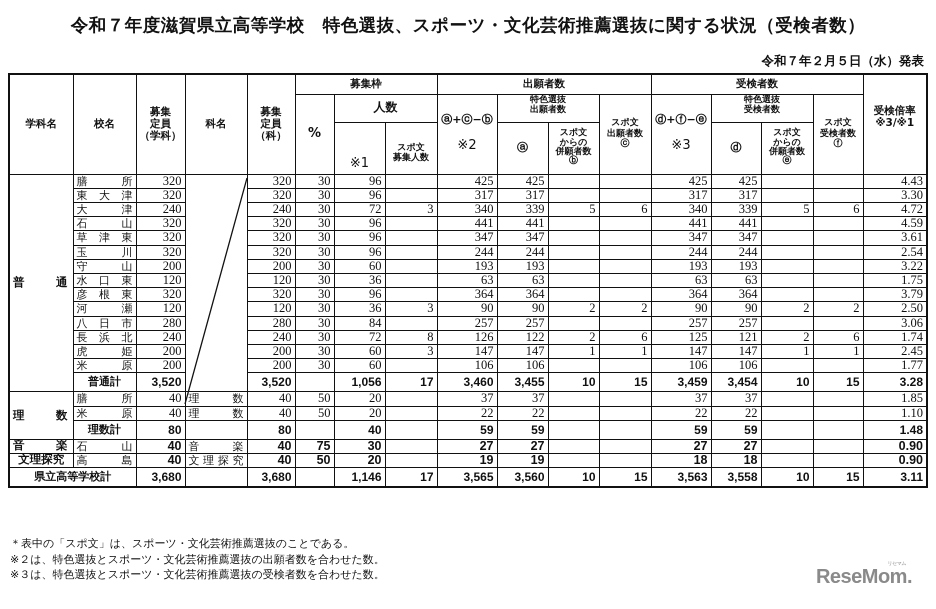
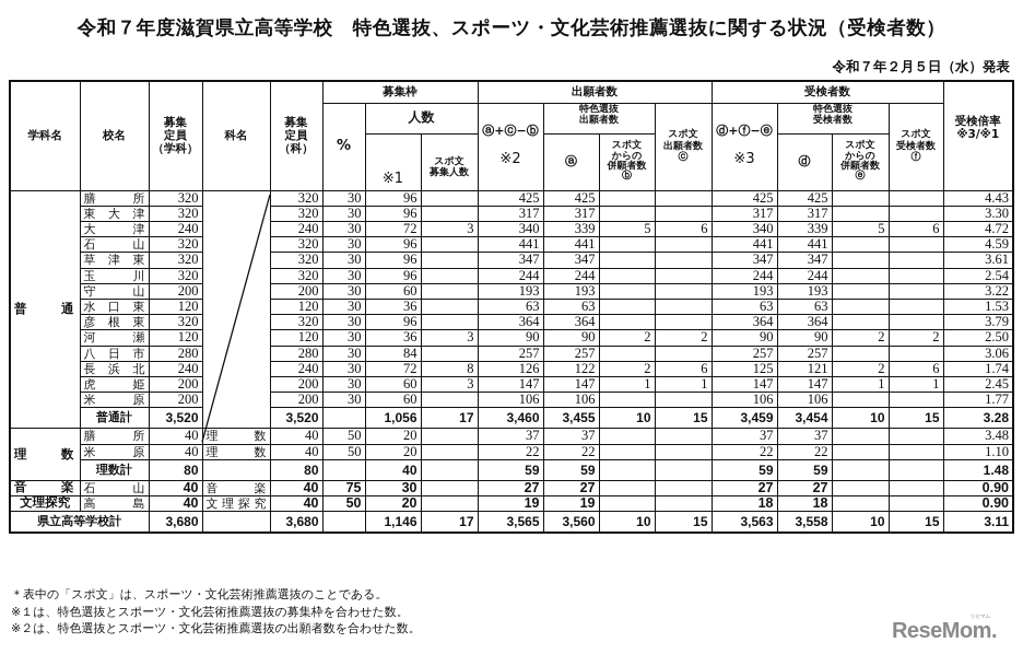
  令和７年度滋賀県立高等学校 特色選抜、スポーツ・文化芸術推薦選抜に関する状況（受検者数）
  令和７年２月５日（水）発表
  学科名	校名	募集 定員 （学科）	科名	募集 定員 （科）	募集枠	出願者数	受検者数	受検倍率 ※3/※1
  %	人数	ⓐ+ⓒ−ⓑ※2	特色選抜 出願者数	スポ文 出願者数 ⓒ	ⓓ+ⓕ−ⓔ※3	特色選抜 受検者数	スポ文 受検者数 ⓕ
  ※1	スポ文 募集人数	ⓐ	スポ文 からの 併願者数 ⓑ	ⓓ	スポ文 からの 併願者数 ⓔ
  普 通	膳所	320		320	30	96		425	425			425	425			4.43
  東大津	320	320	30	96		317	317			317	317			3.30
  大津	240	240	30	72	3	340	339	5	6	340	339	5	6	4.72
  石山	320	320	30	96		441	441			441	441			4.59
  草津東	320	320	30	96		347	347			347	347			3.61
  玉川	320	320	30	96		244	244			244	244			2.54
  守山	200	200	30	60		193	193			193	193			3.22
- 水口東	120	120	30	36		63	63			63	63			1.75
+ 水口東	120	120	30	36		63	63			63	63			1.53
  彦根東	320	320	30	96		364	364			364	364			3.79
  河瀬	120	120	30	36	3	90	90	2	2	90	90	2	2	2.50
  八日市	280	280	30	84		257	257			257	257			3.06
  長浜北	240	240	30	72	8	126	122	2	6	125	121	2	6	1.74
  虎姫	200	200	30	60	3	147	147	1	1	147	147	1	1	2.45
  米原	200	200	30	60		106	106			106	106			1.77
  普通計	3,520	3,520		1,056	17	3,460	3,455	10	15	3,459	3,454	10	15	3.28
- 理 数	膳所	40	理数	40	50	20		37	37			37	37			1.85
+ 理 数	膳所	40	理数	40	50	20		37	37			37	37			3.48
  米原	40	理数	40	50	20		22	22			22	22			1.10
  理数計	80		80		40		59	59			59	59			1.48
  音 楽	石山	40	音楽	40	75	30		27	27			27	27			0.90
  文理探究	高島	40	文理探究	40	50	20		19	19			18	18			0.90
  県立高等学校計	3,680		3,680		1,146	17	3,565	3,560	10	15	3,563	3,558	10	15	3.11
  ＊表中の「スポ文」は、スポーツ・文化芸術推薦選抜のことである。
+ ※１は、特色選抜とスポーツ・文化芸術推薦選抜の募集枠を合わせた数。
  ※２は、特色選抜とスポーツ・文化芸術推薦選抜の出願者数を合わせた数。
- ※３は、特色選抜とスポーツ・文化芸術推薦選抜の受検者数を合わせた数。
  ReseMom.
